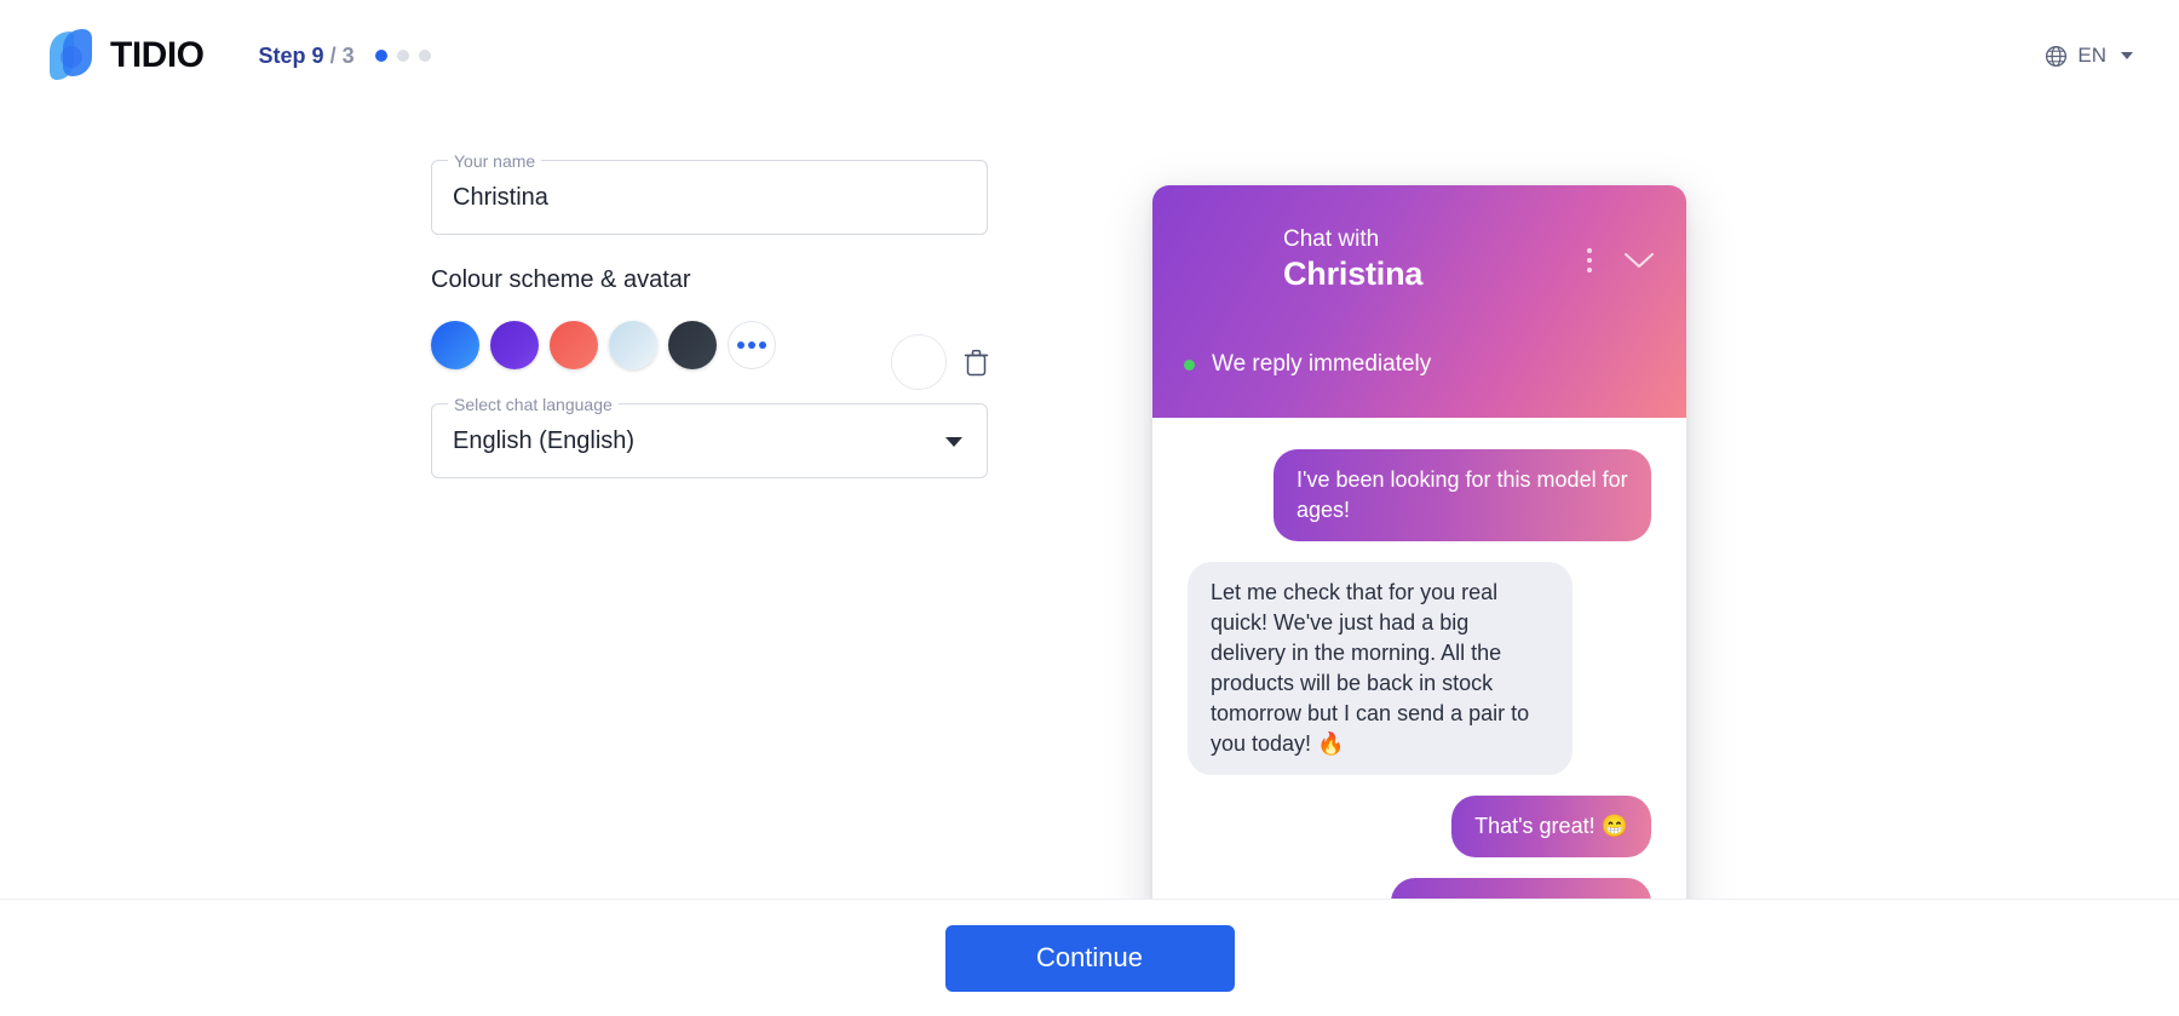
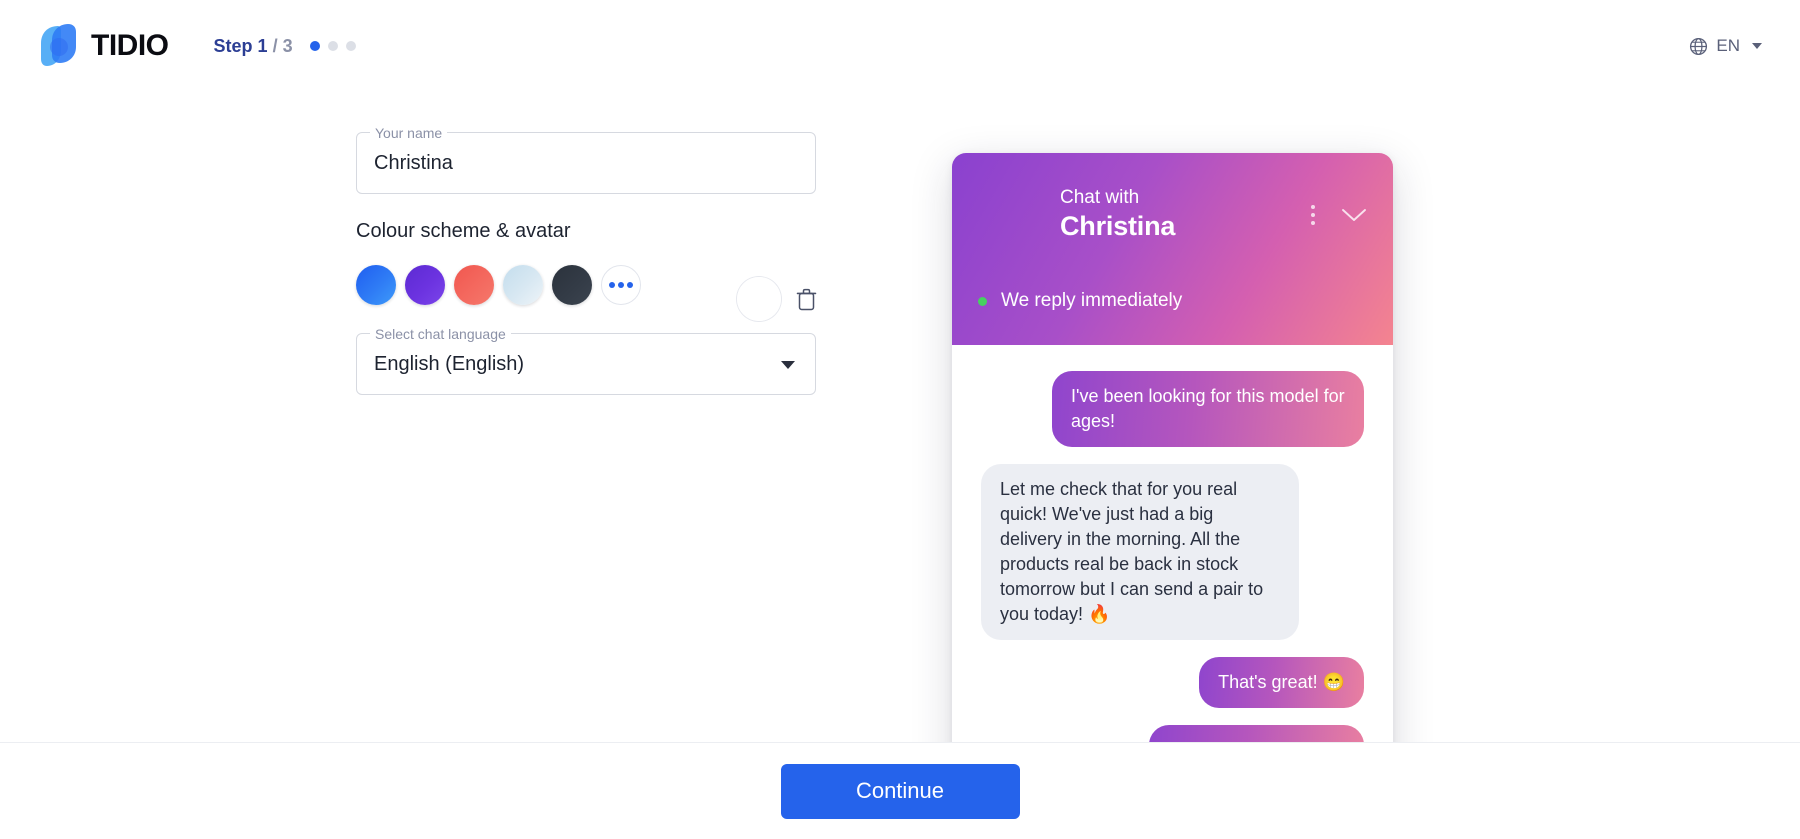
  TIDIO
- Step 9 / 3
+ Step 1 / 3
  EN
  Your name
  Christina
  Colour scheme & avatar
  Select chat language
  English (English)
  Chat with
  Christina
  We reply immediately
  I've been looking for this model for ages!
- Let me check that for you real quick! We've just had a big delivery in the morning. All the products will be back in stock tomorrow but I can send a pair to you today! 🔥
+ Let me check that for you real quick! We've just had a big delivery in the morning. All the products real be back in stock tomorrow but I can send a pair to you today! 🔥
  That's great! 😁
  Continue
